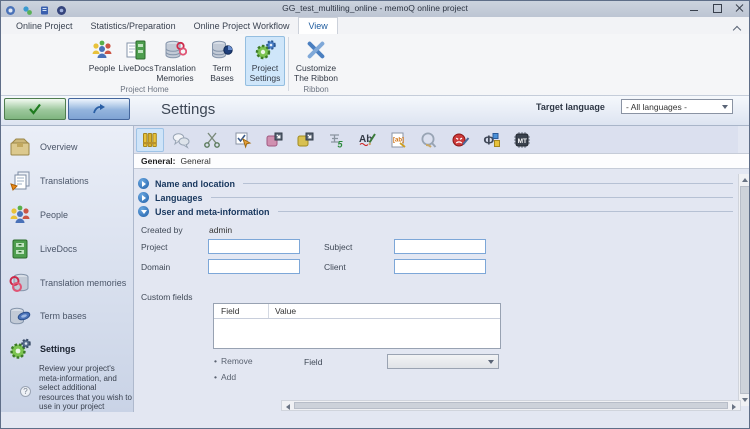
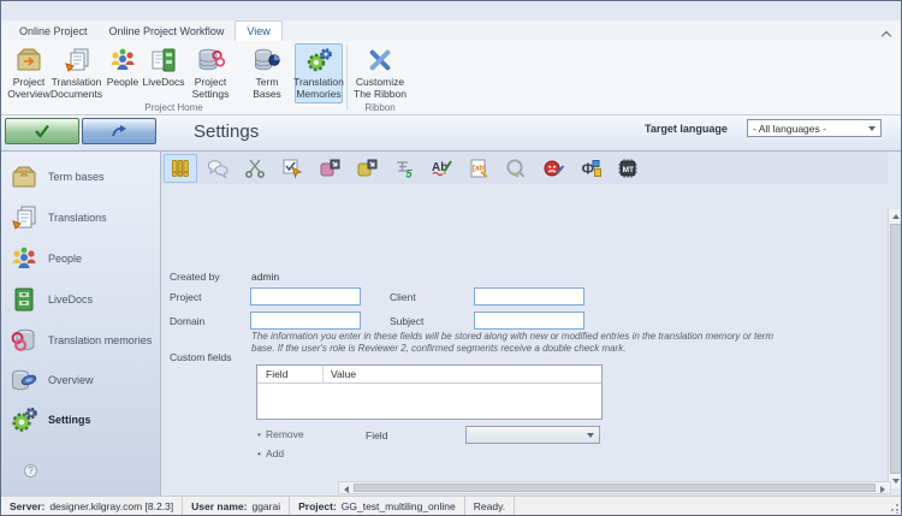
- GG_test_multiling_online - memoQ online project
  Online Project
- Statistics/Preparation
  Online Project Workflow
  View
+ Project Overview
+ Translation Documents
  People
  LiveDocs
- Translation Memories
+ Project Settings
  Term Bases
- Project Settings
+ Translation Memories
  Customize The Ribbon
  Project Home
  Ribbon
  Settings
  Target language
  - All languages -
- Overview
+ Term bases
  Translations
  People
  LiveDocs
  Translation memories
- Term bases
+ Overview
  Settings
  ?
- Review your project's meta-information, and select additional resources that you wish to use in your project
  5
  Ab
  Φ
- General:
- General
- Name and location
- Languages
- User and meta-information
  Created by
  admin
  Project
- Subject
+ Client
  Domain
- Client
+ Subject
+ The information you enter in these fields will be stored along with new or modified entries in the translation memory or term base. If the user's role is Reviewer 2, confirmed segments receive a double check mark.
  Custom fields
  Field
  Value
  Remove
  Field
  Add
+ Server:
+ designer.kilgray.com [8.2.3]
+ User name:
+ ggarai
+ Project:
+ GG_test_multiling_online
+ Ready.
